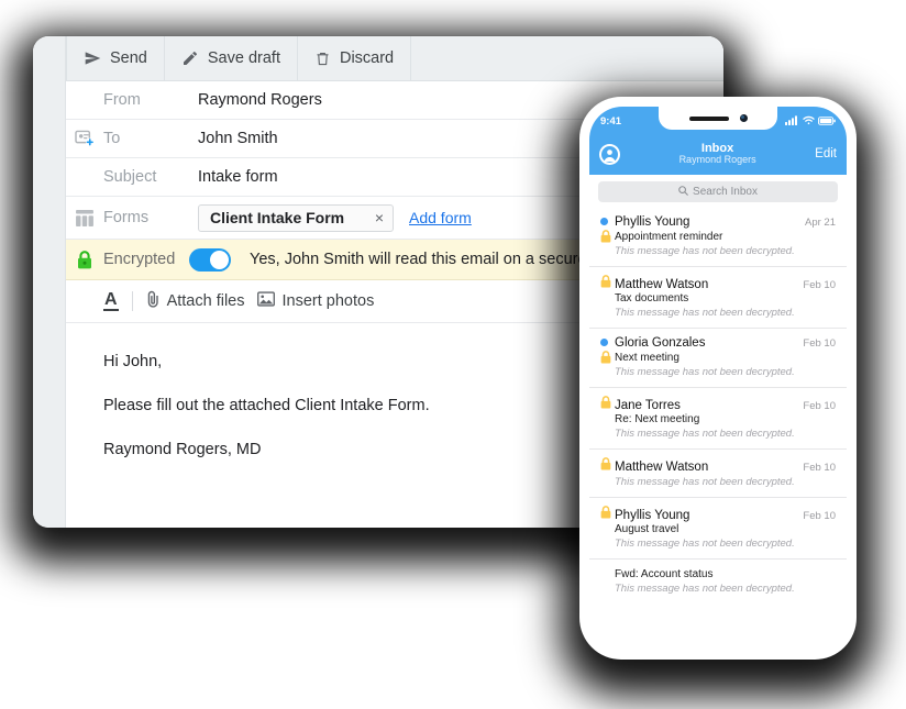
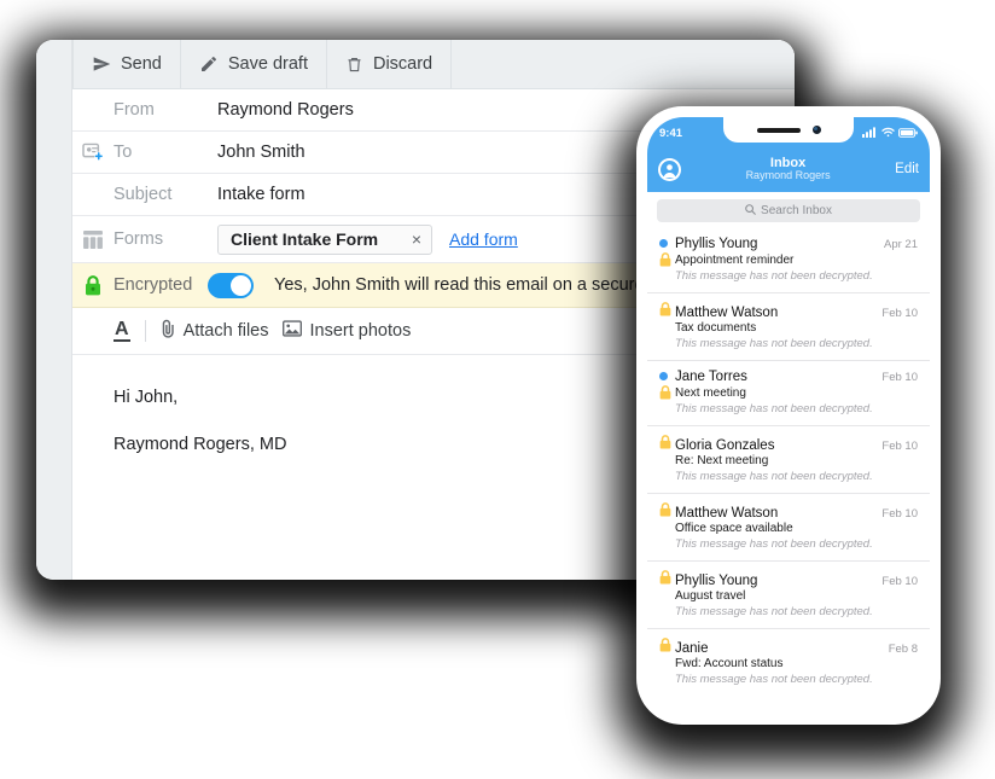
  Send
  Save draft
  Discard
  From
  Raymond Rogers
  To
  John Smith
  Subject
  Intake form
  Forms
  Client Intake Form
  ×
  Add form
  Encrypted
  Yes, John Smith will read this email on a secur
  A
  Attach files
  Insert photos
  Hi John,
- Please fill out the attached Client Intake Form.
  Raymond Rogers, MD
  9:41
  Inbox
  Raymond Rogers
  Edit
  Search Inbox
  Phyllis Young
  Apr 21
  Appointment reminder
  This message has not been decrypted.
  Matthew Watson
  Feb 10
  Tax documents
  This message has not been decrypted.
- Gloria Gonzales
+ Jane Torres
  Feb 10
  Next meeting
  This message has not been decrypted.
- Jane Torres
+ Gloria Gonzales
  Feb 10
  Re: Next meeting
  This message has not been decrypted.
  Matthew Watson
  Feb 10
+ Office space available
  This message has not been decrypted.
  Phyllis Young
  Feb 10
  August travel
  This message has not been decrypted.
+ Janie
+ Feb 8
  Fwd: Account status
  This message has not been decrypted.
